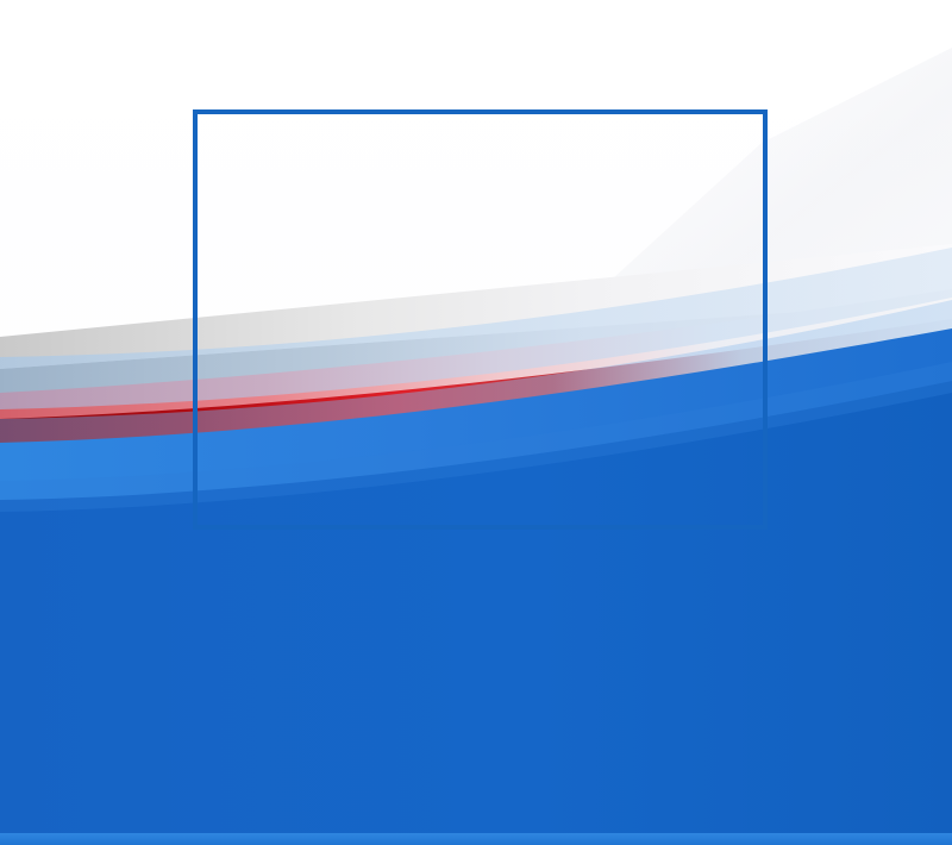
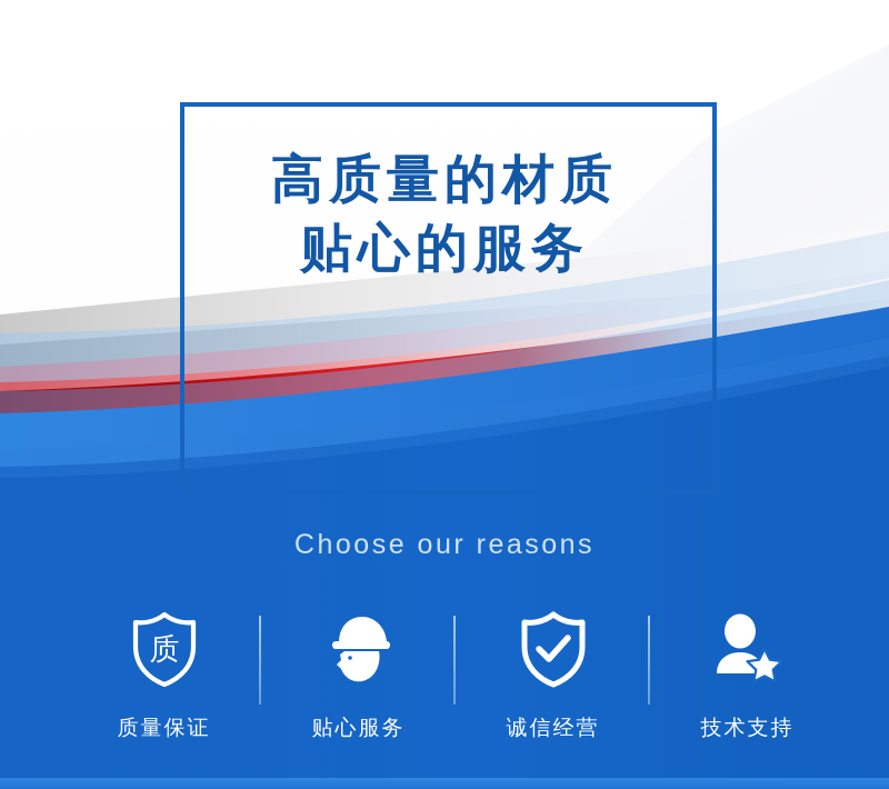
+ 高质量的材质
+ 贴心的服务
+ Choose our reasons
+ 质
+ 质量保证
+ 贴心服务
+ 诚信经营
+ 技术支持
